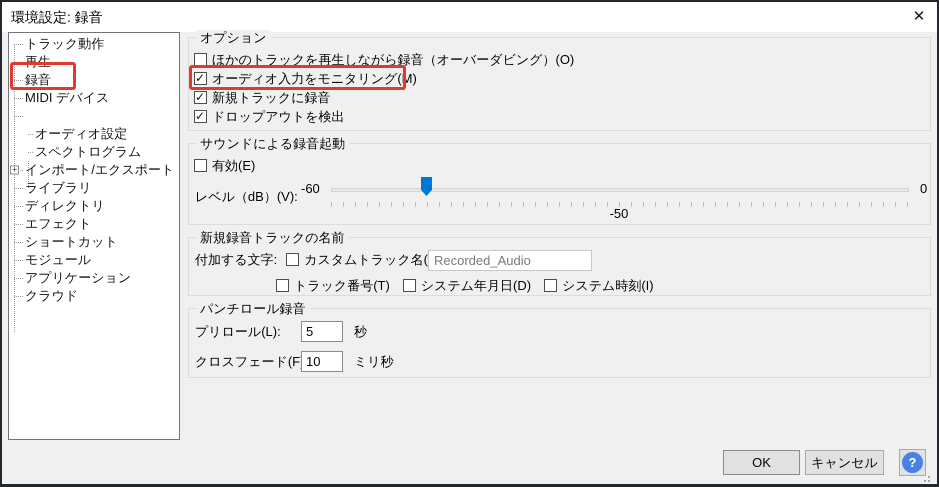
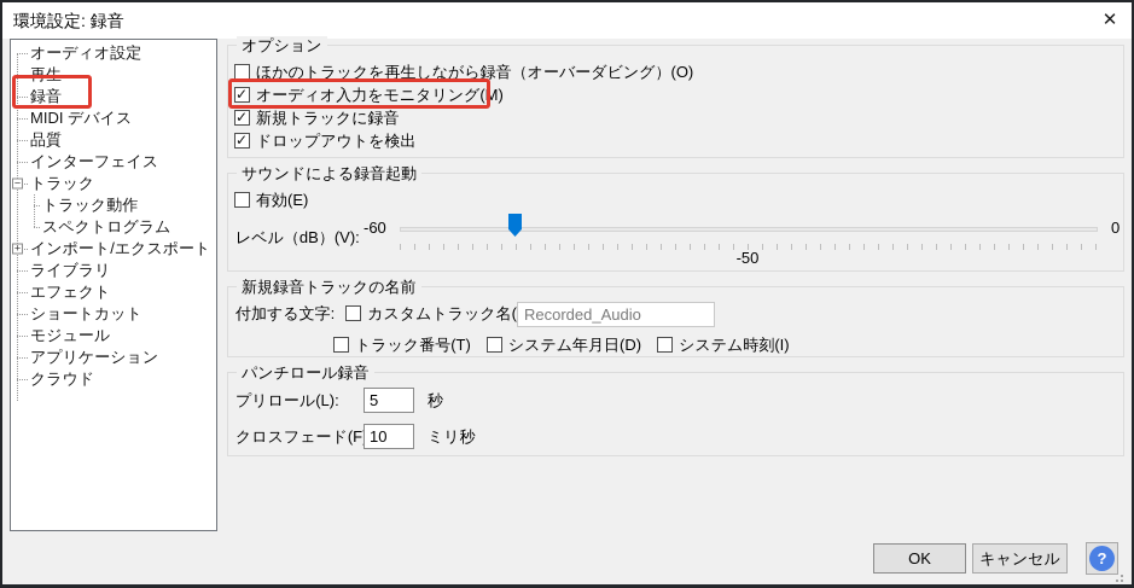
  環境設定: 録音
  ✕
- トラック動作
+ オーディオ設定
  再生
  録音
  MIDI デバイス
+ 品質
+ インターフェイス
+ トラック
- オーディオ設定
+ トラック動作
  スペクトログラム
  インポート/エクスポート
  ライブラリ
- ディレクトリ
  エフェクト
  ショートカット
  モジュール
  アプリケーション
  クラウド
  オプション
  ほかのトラックを再生しながら録音（オーバーダビング）(O)
  オーディオ入力をモニタリング(M)
  新規トラックに録音
  ドロップアウトを検出
  サウンドによる録音起動
  有効(E)
  レベル（dB）(V):
  -60
  -50
  0
  新規録音トラックの名前
  付加する文字:
  カスタムトラック名(
  Recorded_Audio
  トラック番号(T)
  システム年月日(D)
  システム時刻(I)
  パンチロール録音
  プリロール(L):
  5
  秒
  クロスフェード(F
  10
  ミリ秒
  OK
  キャンセル
  ?
